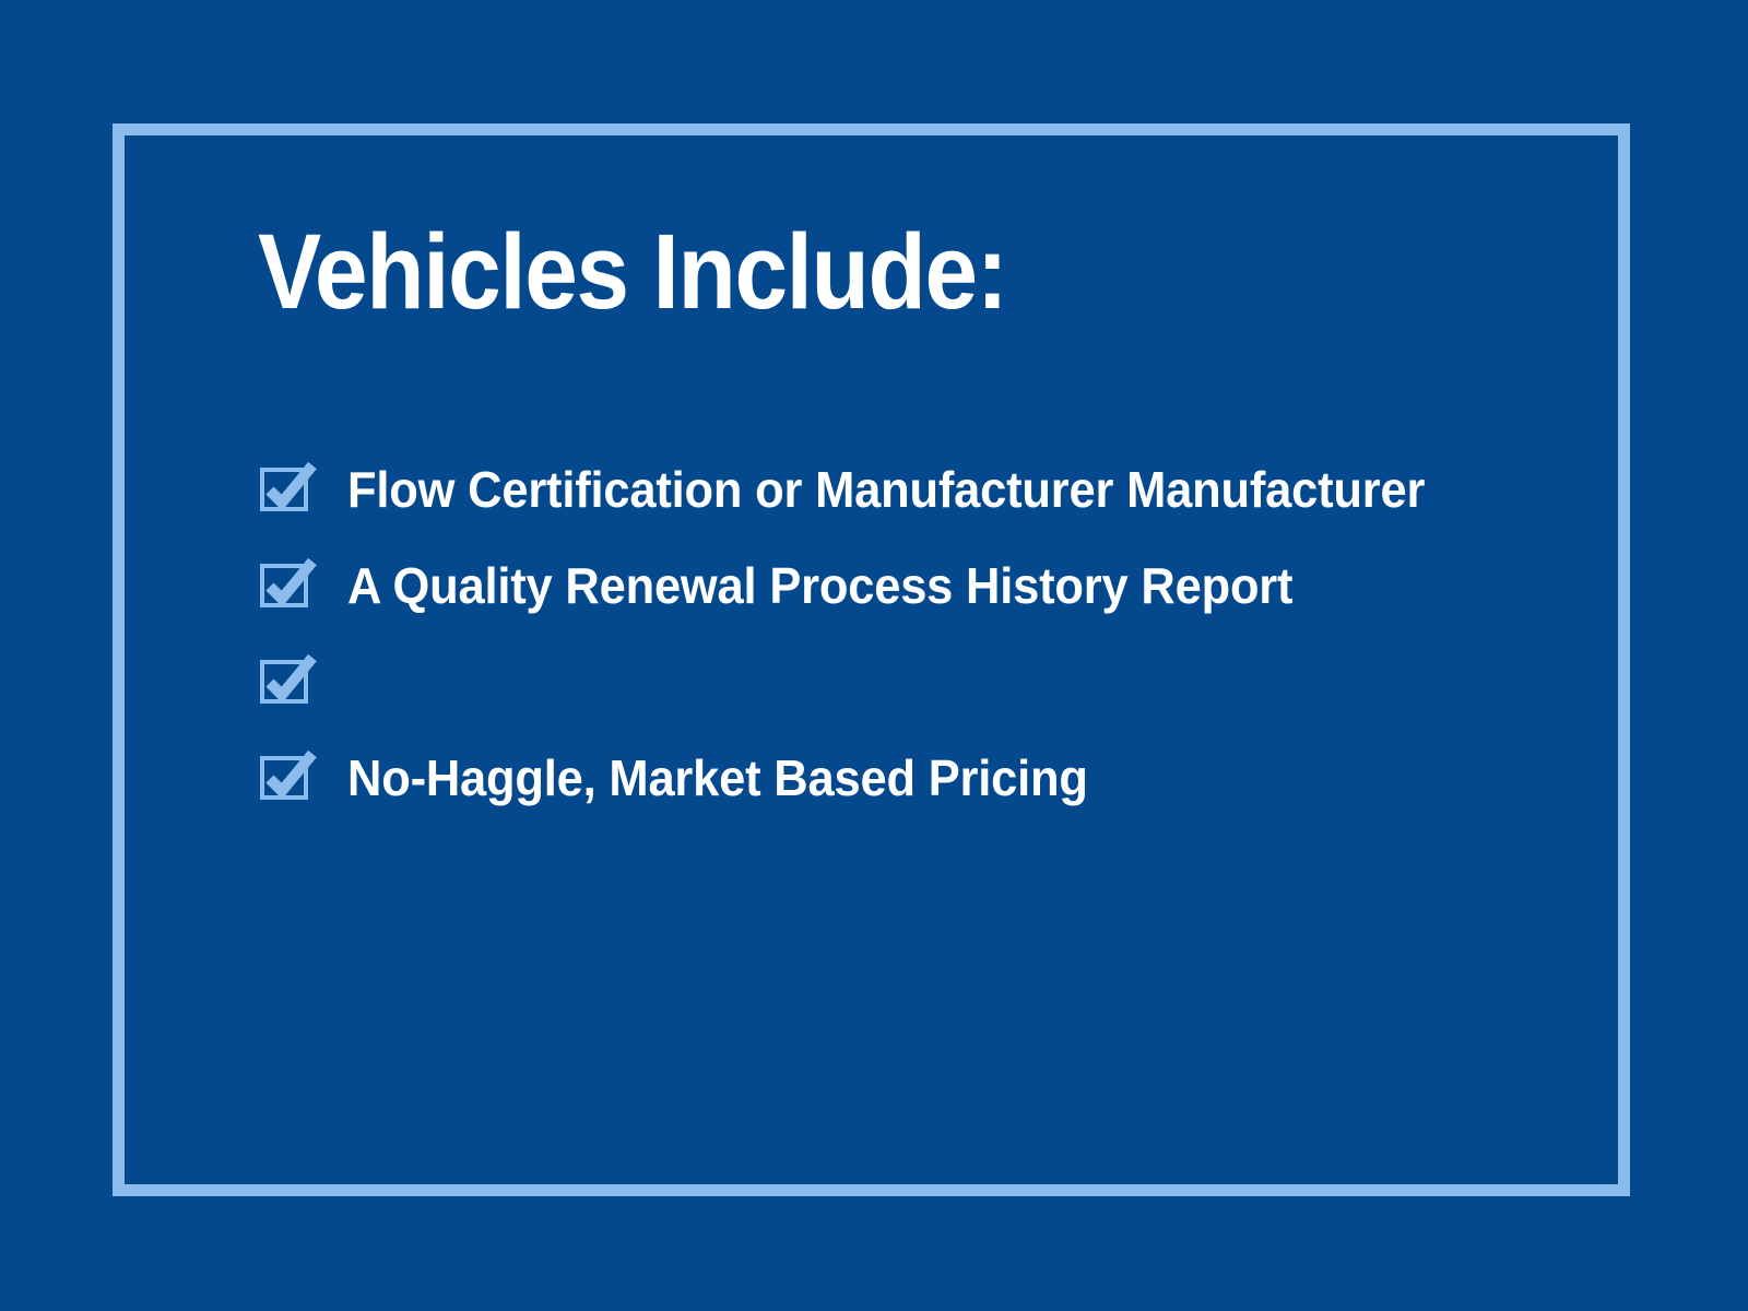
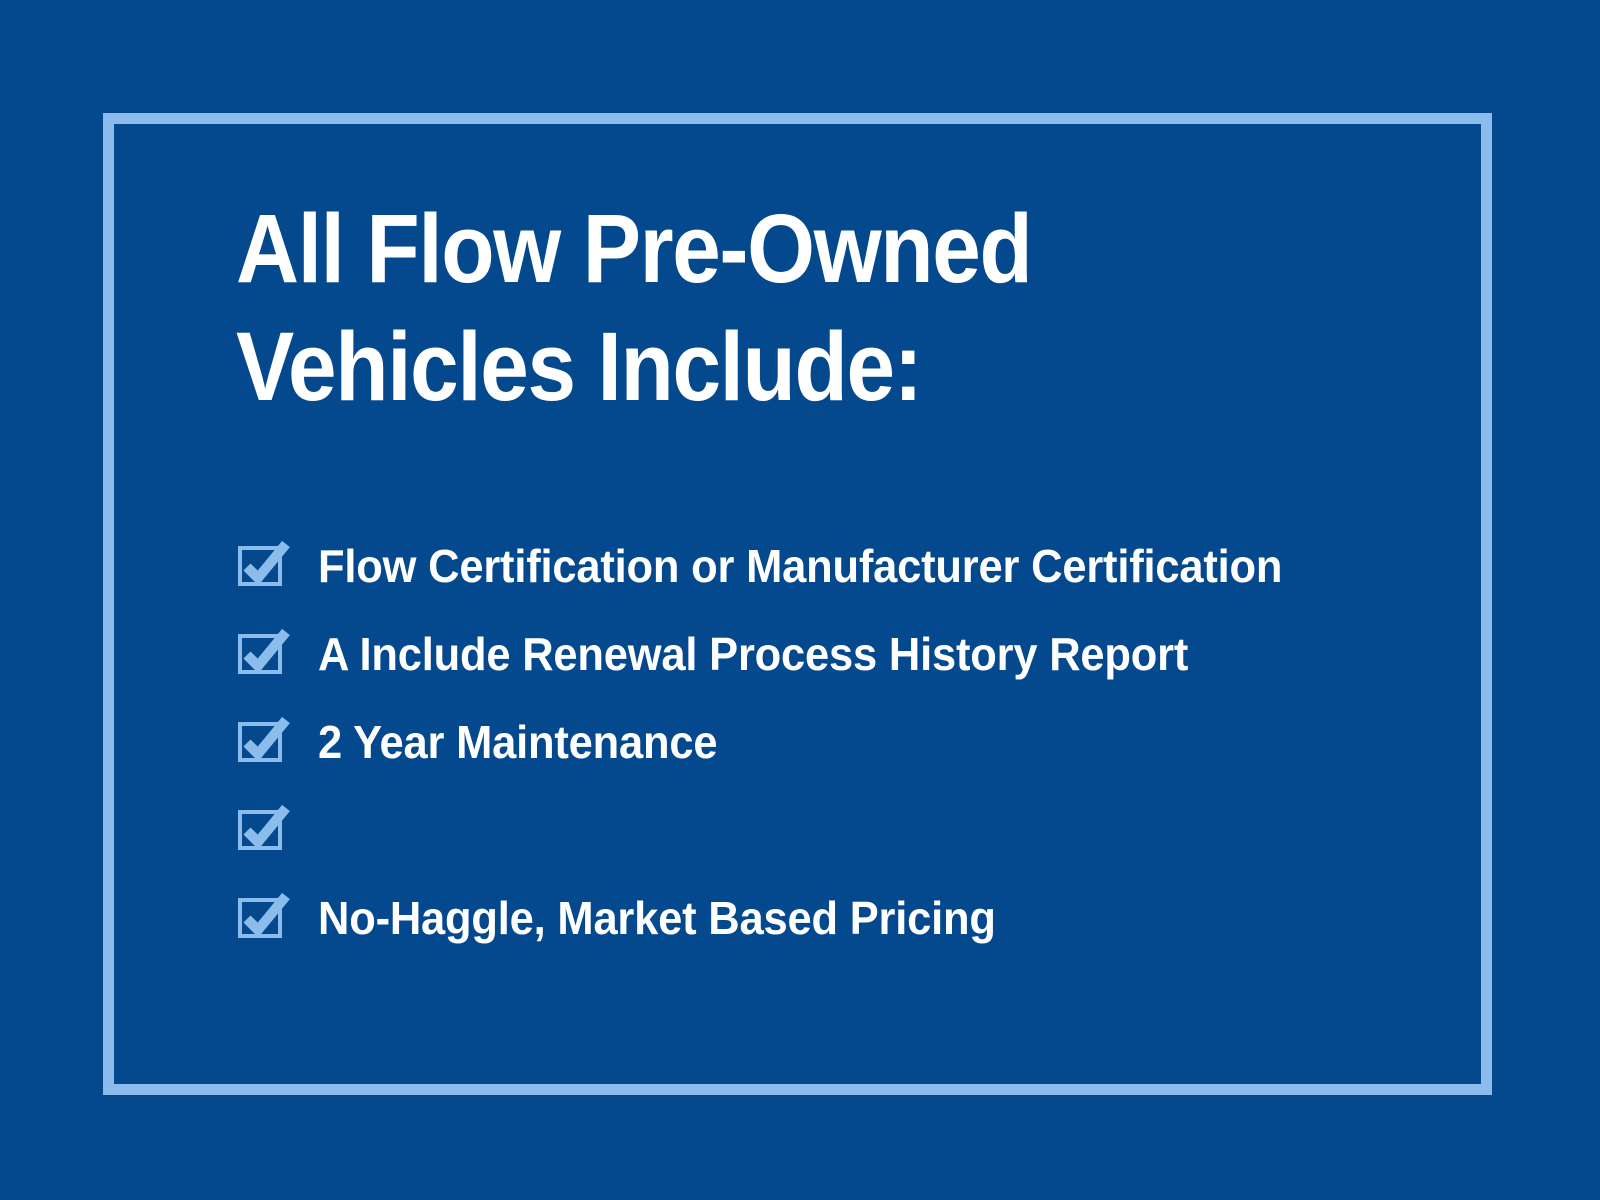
+ All Flow Pre-Owned
  Vehicles Include:
- Flow Certification or Manufacturer Manufacturer
+ Flow Certification or Manufacturer Certification
- A Quality Renewal Process History Report
+ A Include Renewal Process History Report
+ 2 Year Maintenance
  No-Haggle, Market Based Pricing
